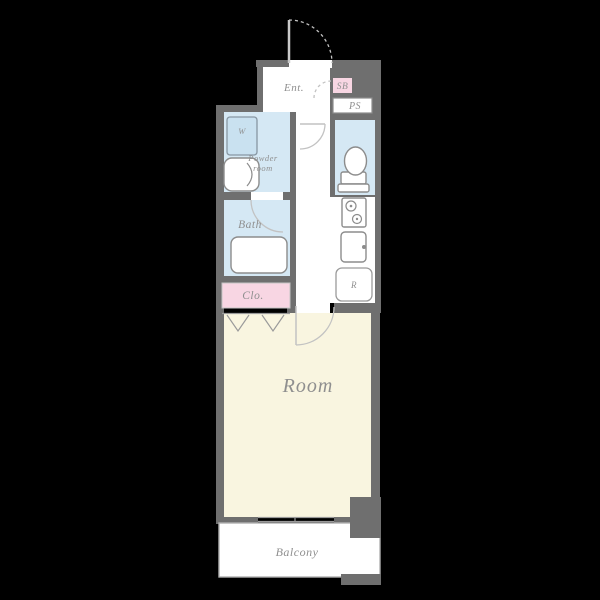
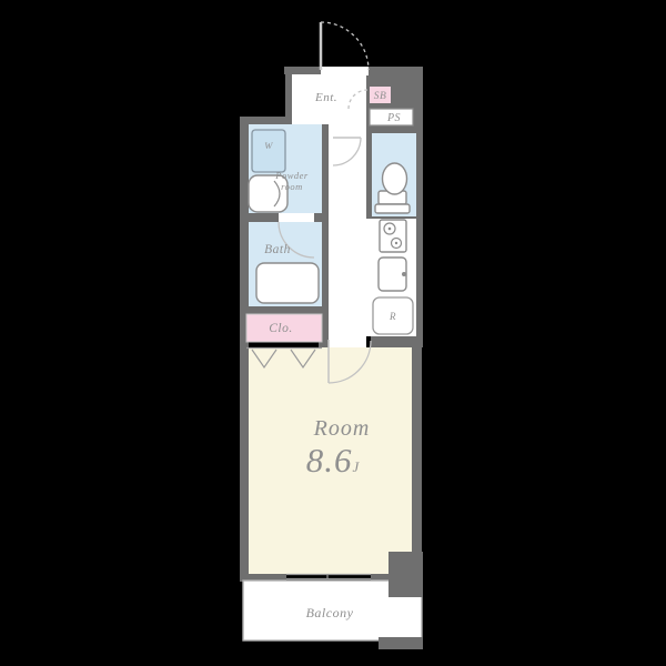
  Ent.
  SB
  PS
  W
  Powder
  room
  Bath
  Clo.
  R
  Room
+ 8.6J
  Balcony
